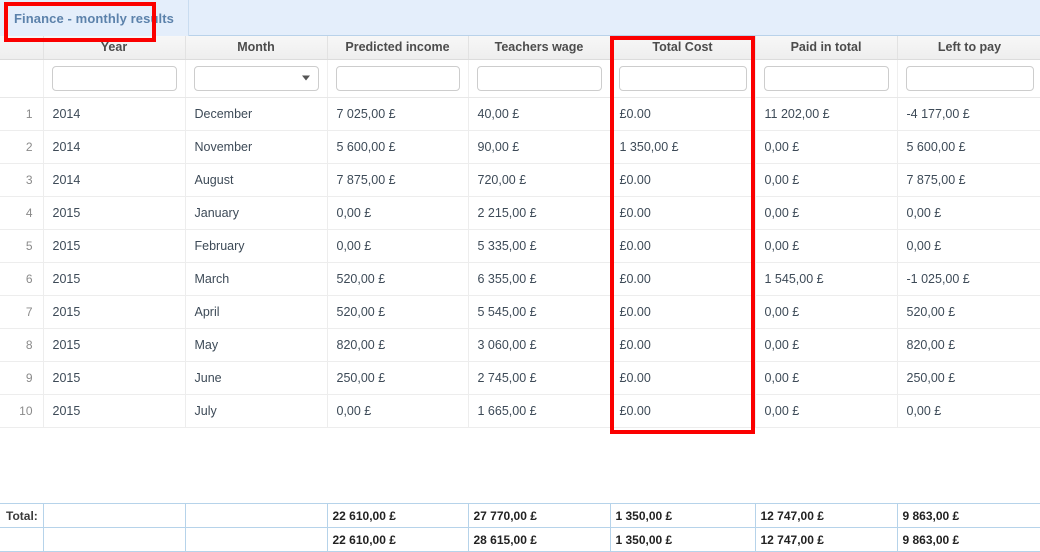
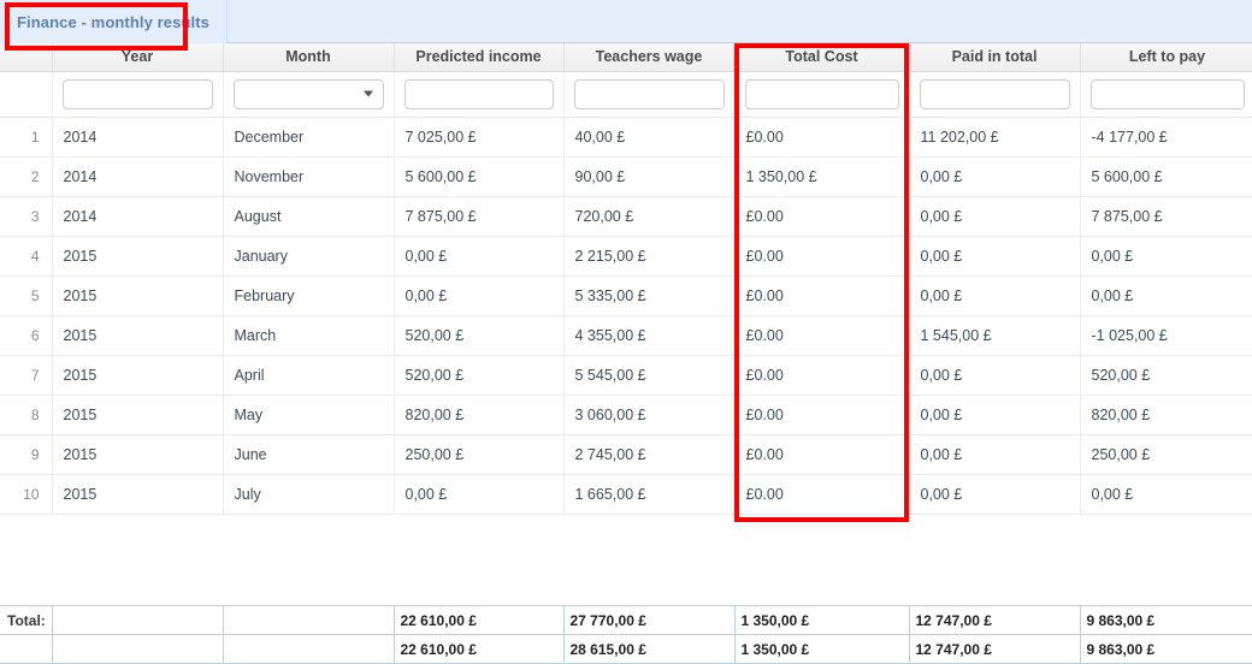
  Finance - monthly results
  	Year	Month	Predicted income	Teachers wage	Total Cost	Paid in total	Left to pay
  1	2014	December	7 025,00 £	40,00 £	£0.00	11 202,00 £	-4 177,00 £
  2	2014	November	5 600,00 £	90,00 £	1 350,00 £	0,00 £	5 600,00 £
  3	2014	August	7 875,00 £	720,00 £	£0.00	0,00 £	7 875,00 £
  4	2015	January	0,00 £	2 215,00 £	£0.00	0,00 £	0,00 £
  5	2015	February	0,00 £	5 335,00 £	£0.00	0,00 £	0,00 £
- 6	2015	March	520,00 £	6 355,00 £	£0.00	1 545,00 £	-1 025,00 £
+ 6	2015	March	520,00 £	4 355,00 £	£0.00	1 545,00 £	-1 025,00 £
  7	2015	April	520,00 £	5 545,00 £	£0.00	0,00 £	520,00 £
  8	2015	May	820,00 £	3 060,00 £	£0.00	0,00 £	820,00 £
  9	2015	June	250,00 £	2 745,00 £	£0.00	0,00 £	250,00 £
  10	2015	July	0,00 £	1 665,00 £	£0.00	0,00 £	0,00 £
  Total:			22 610,00 £	27 770,00 £	1 350,00 £	12 747,00 £	9 863,00 £
  			22 610,00 £	28 615,00 £	1 350,00 £	12 747,00 £	9 863,00 £
